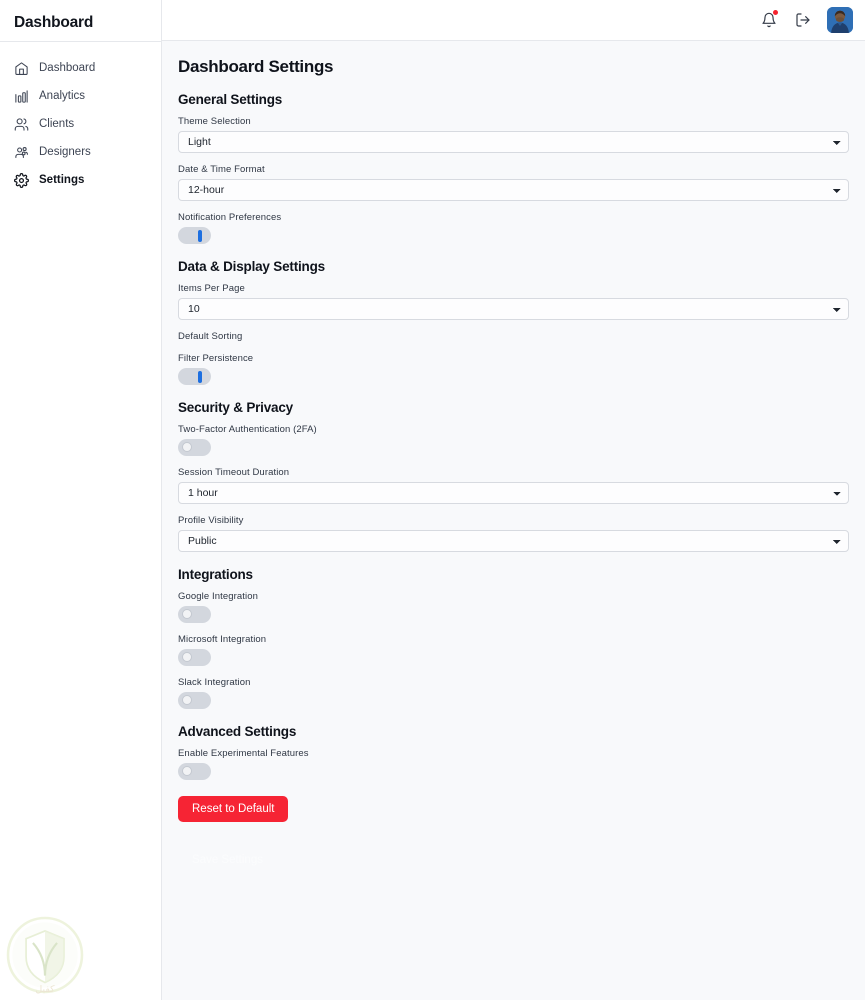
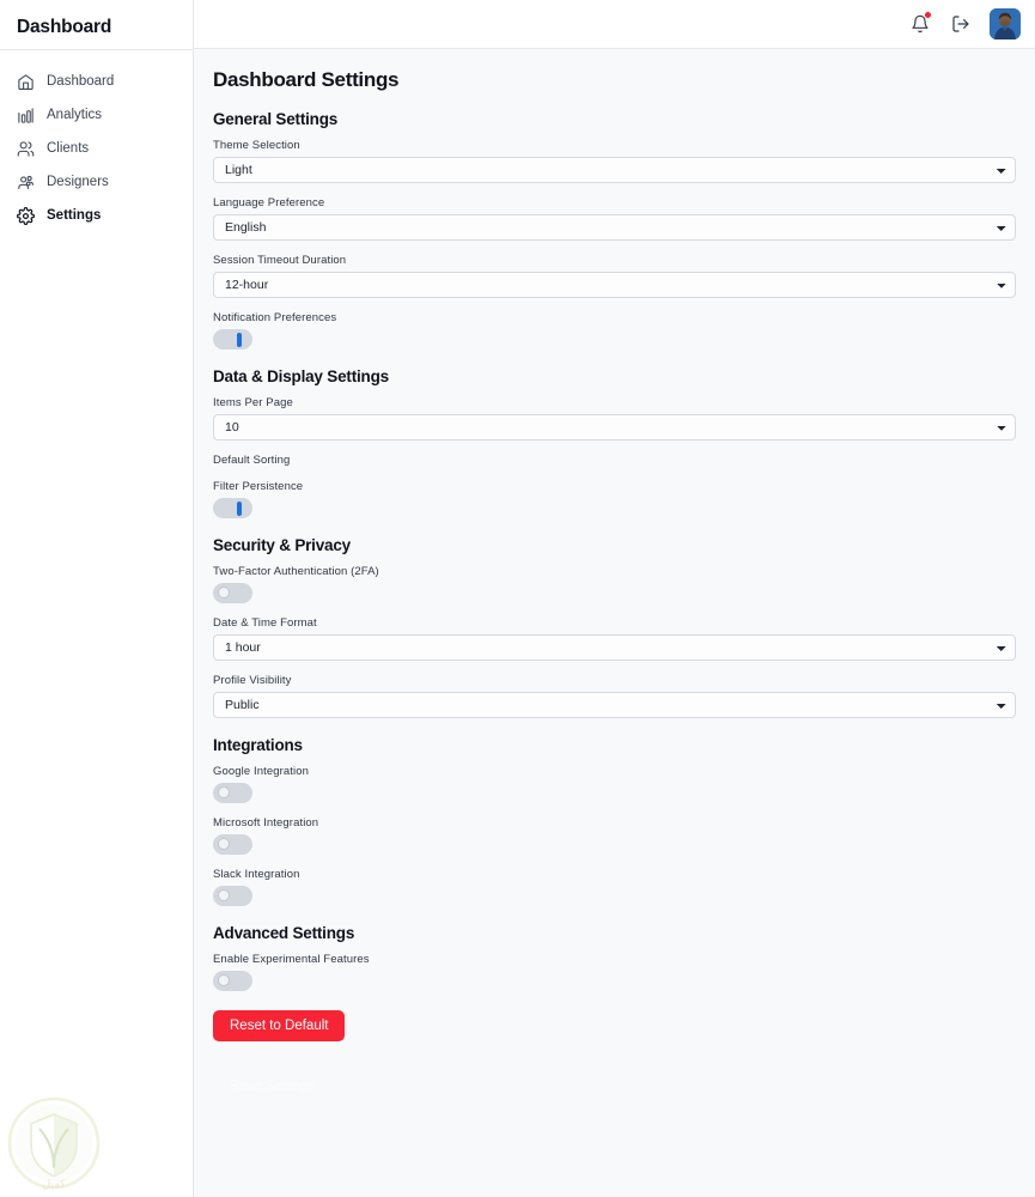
  Dashboard
  Dashboard
  Analytics
  Clients
  Designers
  Settings
  كفيل
  Dashboard Settings
  General Settings
  Theme Selection
  Light
+ Language Preference
+ English
- Date & Time Format
+ Session Timeout Duration
  12-hour
  Notification Preferences
  Data & Display Settings
  Items Per Page
  10
  Default Sorting
  Filter Persistence
  Security & Privacy
  Two-Factor Authentication (2FA)
- Session Timeout Duration
+ Date & Time Format
  1 hour
  Profile Visibility
  Public
  Integrations
  Google Integration
  Microsoft Integration
  Slack Integration
  Advanced Settings
  Enable Experimental Features
  Reset to Default
